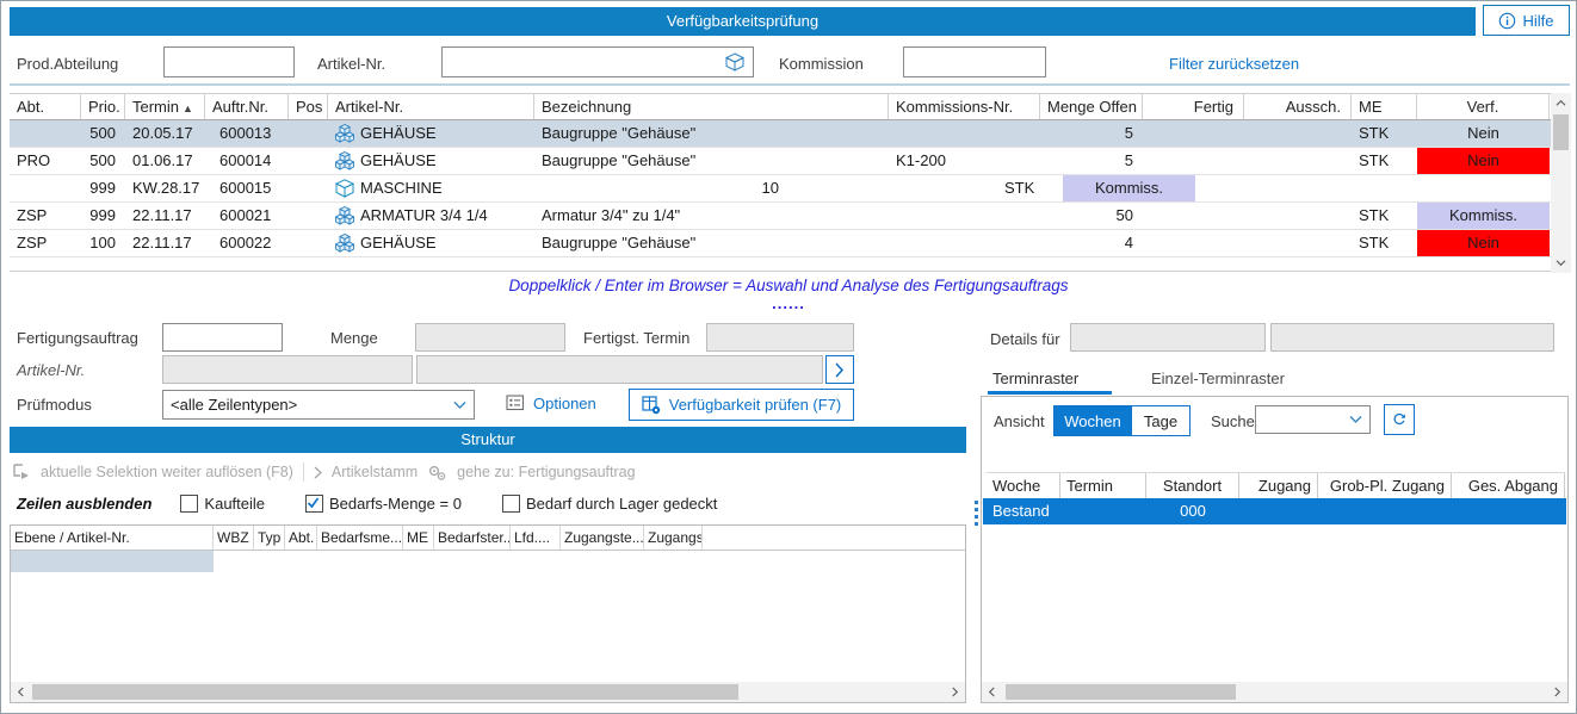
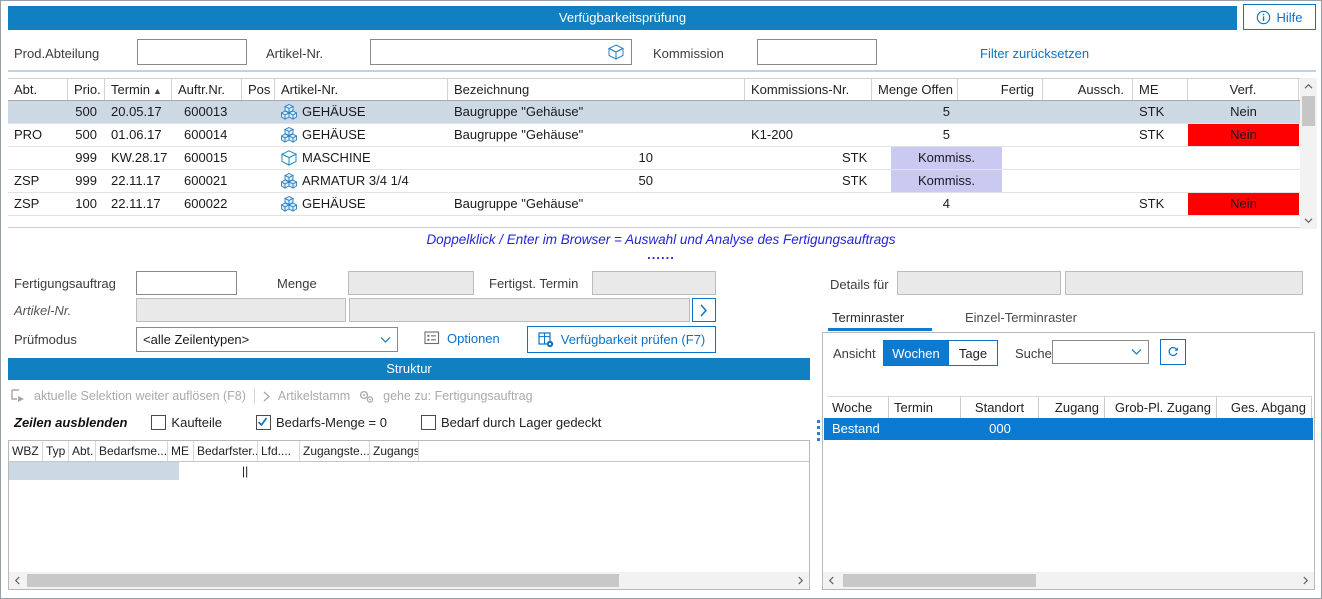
  Verfügbarkeitsprüfung
  Hilfe
  Prod.Abteilung
  Artikel-Nr.
  Kommission
  Filter zurücksetzen
  Abt.
  Prio.
  Termin ▲
  Auftr.Nr.
  Pos
  Artikel-Nr.
  Bezeichnung
  Kommissions-Nr.
  Menge Offen
  Fertig
  Aussch.
  ME
  Verf.
  500
  20.05.17
  600013
  GEHÄUSE
  Baugruppe "Gehäuse"
  5
  STK
  Nein
  PRO
  500
  01.06.17
  600014
  GEHÄUSE
  Baugruppe "Gehäuse"
  K1-200
  5
  STK
  Nein
  999
  KW.28.17
  600015
  MASCHINE
  10
  STK
  Kommiss.
  ZSP
  999
  22.11.17
  600021
  ARMATUR 3/4 1/4
- Armatur 3/4" zu 1/4"
  50
  STK
  Kommiss.
  ZSP
  100
  22.11.17
  600022
  GEHÄUSE
  Baugruppe "Gehäuse"
  4
  STK
  Nein
  Doppelklick / Enter im Browser = Auswahl und Analyse des Fertigungsauftrags
  ......
  Fertigungsauftrag
  Menge
  Fertigst. Termin
  Artikel-Nr.
  Prüfmodus
  <alle Zeilentypen>
  Optionen
  Verfügbarkeit prüfen (F7)
  Struktur
  aktuelle Selektion weiter auflösen (F8)
  Artikelstamm
  gehe zu: Fertigungsauftrag
  Zeilen ausblenden
  Kaufteile
  Bedarfs-Menge = 0
  Bedarf durch Lager gedeckt
- Ebene / Artikel-Nr.
  WBZ
  Typ
  Abt.
  Bedarfsme...
  ME
  Bedarfster..
  Lfd....
  Zugangste...
  Zugangs
+ ||
  Details für
  Terminraster
  Einzel-Terminraster
  Ansicht
  Wochen
  Tage
  Suche
  Woche
  Termin
  Standort
  Zugang
  Grob-Pl. Zugang
  Ges. Abgang
  Bestand
  000
